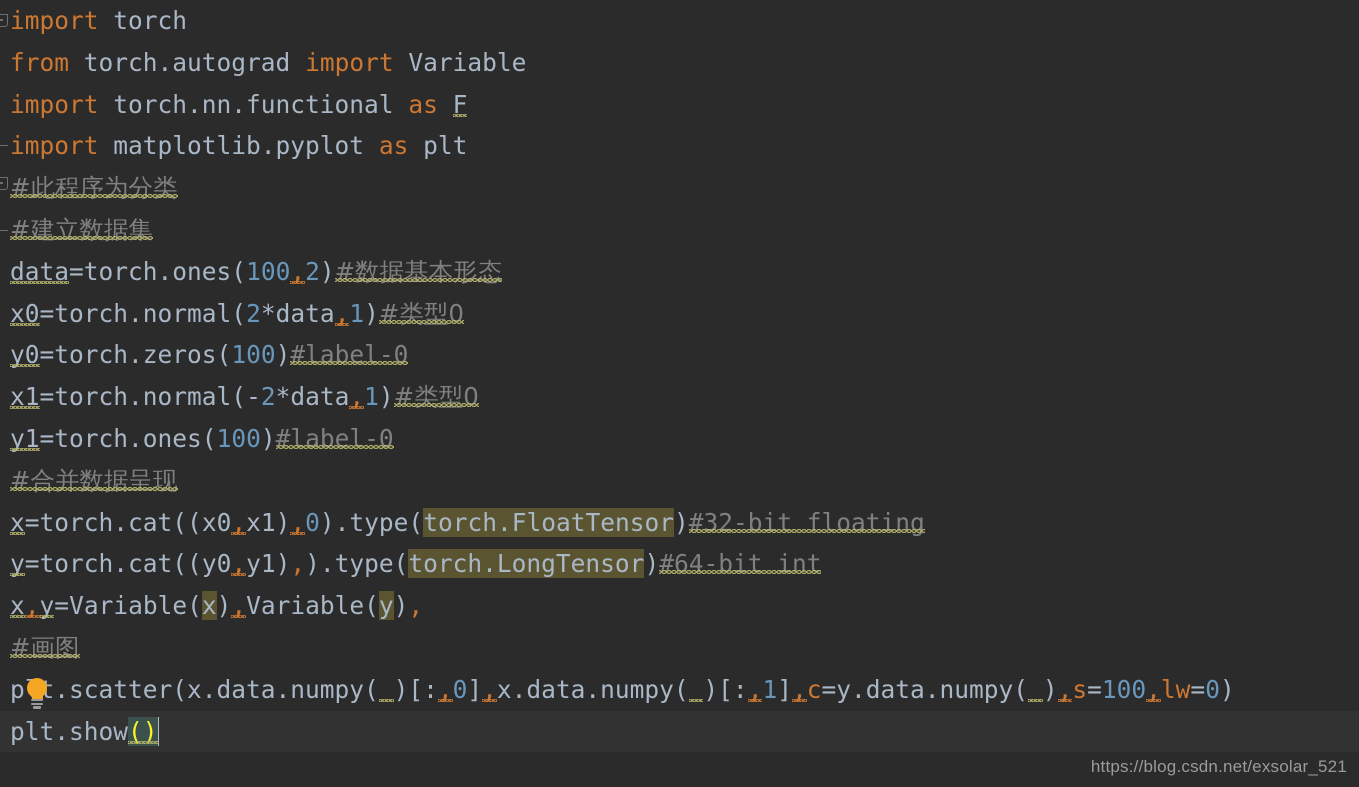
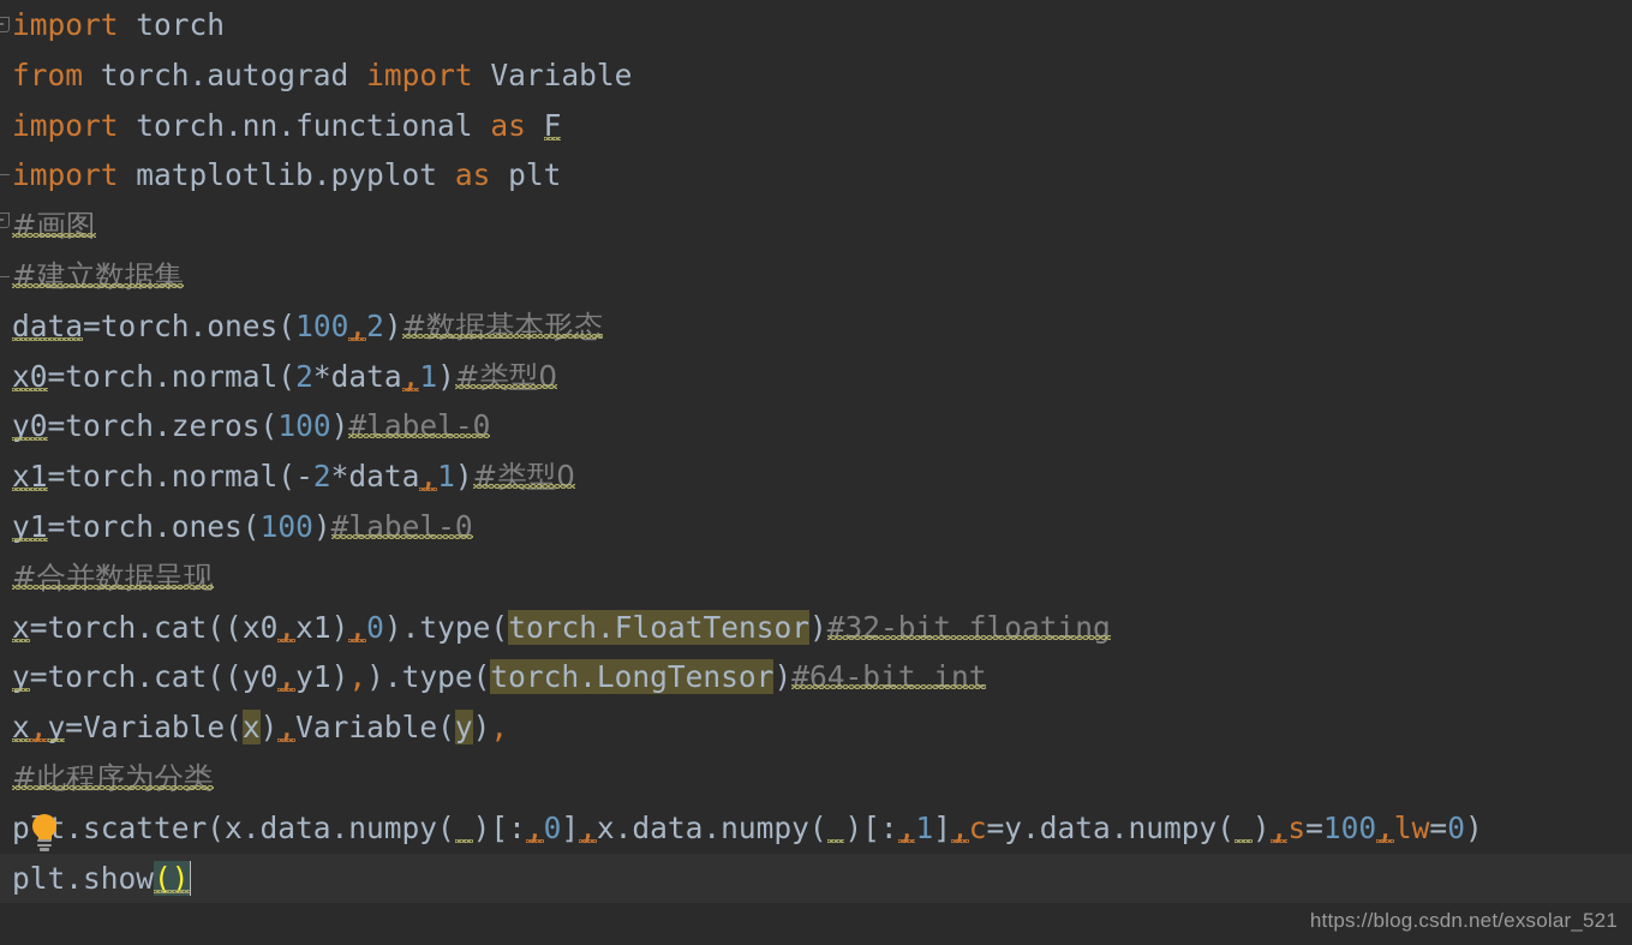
  import torch
  from torch.autograd import Variable
  import torch.nn.functional as F
  import matplotlib.pyplot as plt
- #此程序为分类
+ #画图
  #建立数据集
  data=torch.ones(100,2)#数据基本形态
  x0=torch.normal(2*data,1)#类型0
  y0=torch.zeros(100)#label-0
  x1=torch.normal(-2*data,1)#类型0
  y1=torch.ones(100)#label-0
  #合并数据呈现
  x=torch.cat((x0,x1),0).type(torch.FloatTensor)#32-bit floating
  y=torch.cat((y0,y1),).type(torch.LongTensor)#64-bit int
  x,y=Variable(x),Variable(y),
- #画图
+ #此程序为分类
  p .scatter(x.data.numpy( )[:,0],x.data.numpy( )[:,1],c=y.data.numpy( ),s=100,lw=0)
  plt.show()
  https://blog.csdn.net/exsolar_521
